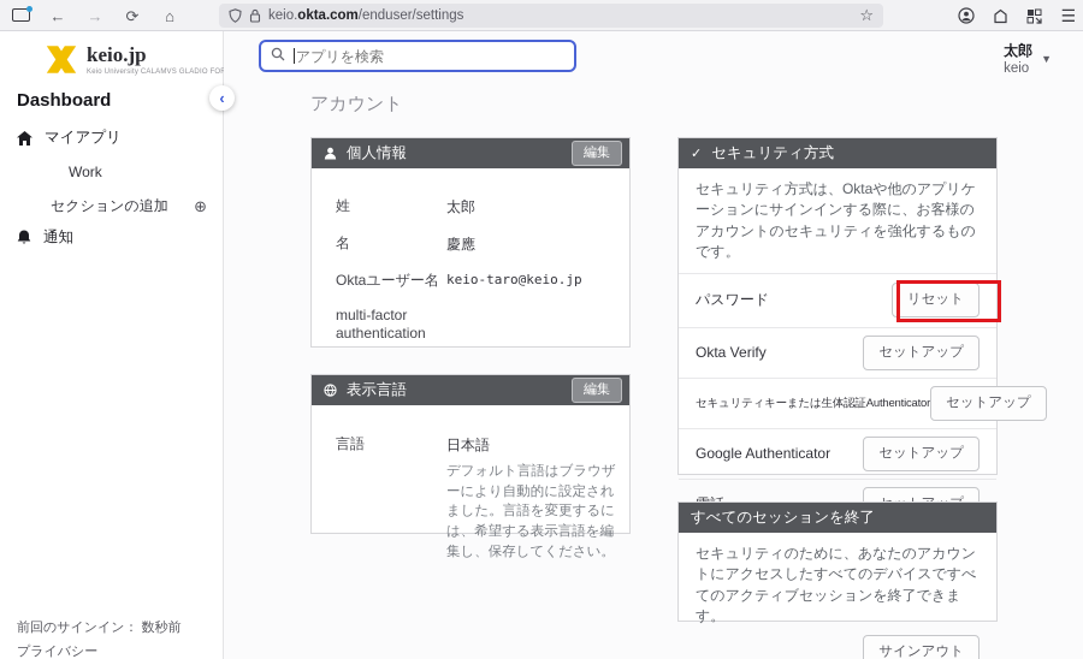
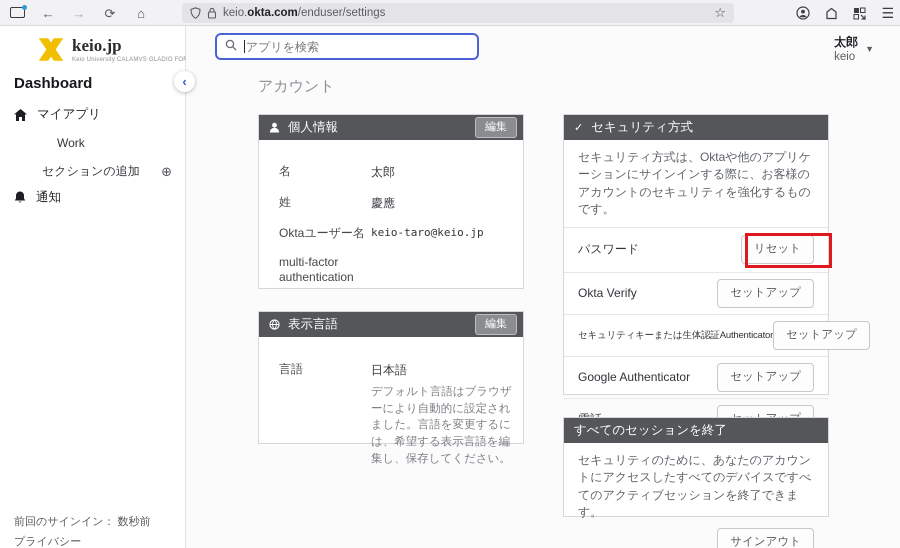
  ←
  →
  ⟳
  ⌂
  keio.okta.com/enduser/settings
  ☆
  ☰
  keio.jp
  Dashboard
  マイアプリ
  Work
  セクションの追加
  ⊕
  通知
  前回のサインイン： 数秒前
  プライバシー
  ‹
  アプリを検索
  太郎
  keio
  ▼
  アカウント
  個人情報
  編集
- 姓
+ 名
  太郎
- 名
+ 姓
  慶應
  Oktaユーザー名
  keio-taro@keio.jp
  multi-factor authentication
  表示言語
  編集
  言語
  日本語
  デフォルト言語はブラウザーにより自動的に設定されました。言語を変更するには、希望する表示言語を編集し、保存してください。
  ✓
  セキュリティ方式
  セキュリティ方式は、Oktaや他のアプリケーションにサインインする際に、お客様のアカウントのセキュリティを強化するものです。
  パスワード
  リセット
  Okta Verify
  セットアップ
  セキュリティキーまたは生体認証Authenticator
  セットアップ
  Google Authenticator
  セットアップ
  すべてのセッションを終了
  セキュリティのために、あなたのアカウントにアクセスしたすべてのデバイスですべてのアクティブセッションを終了できます。
  サインアウト
